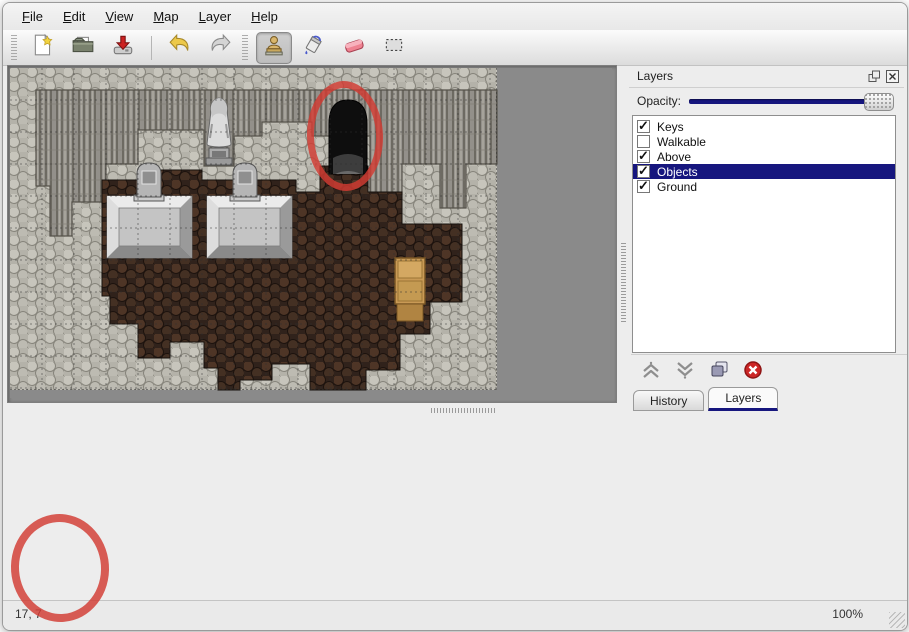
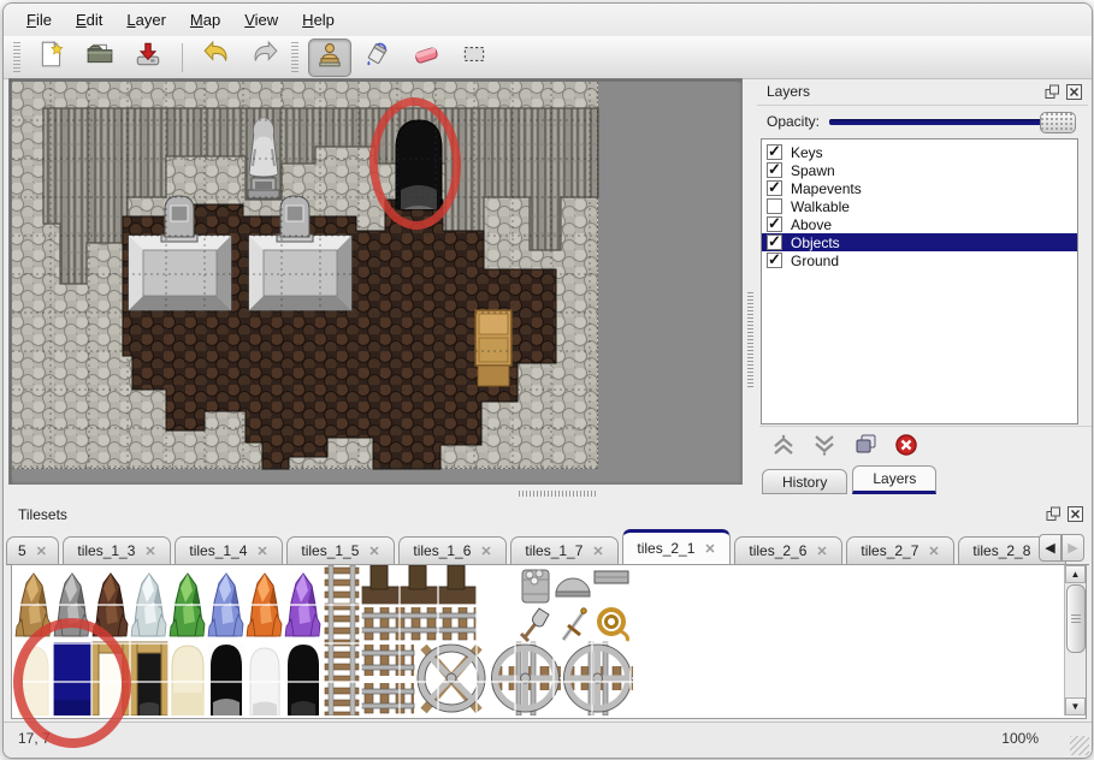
  File
  Edit
- View
+ Layer
  Map
- Layer
+ View
  Help
  Layers
  Opacity:
  Keys
+ Spawn
+ Mapevents
  Walkable
  Above
  Objects
  Ground
  History
  Layers
+ Tilesets
+ 5
+ tiles_1_3
+ tiles_1_4
+ tiles_1_5
+ tiles_1_6
+ tiles_1_7
+ tiles_2_1
+ tiles_2_6
+ tiles_2_7
+ tiles_2_8
+ ◀
+ ▶
+ ▲
+ ▼
  17, 7
  100%
